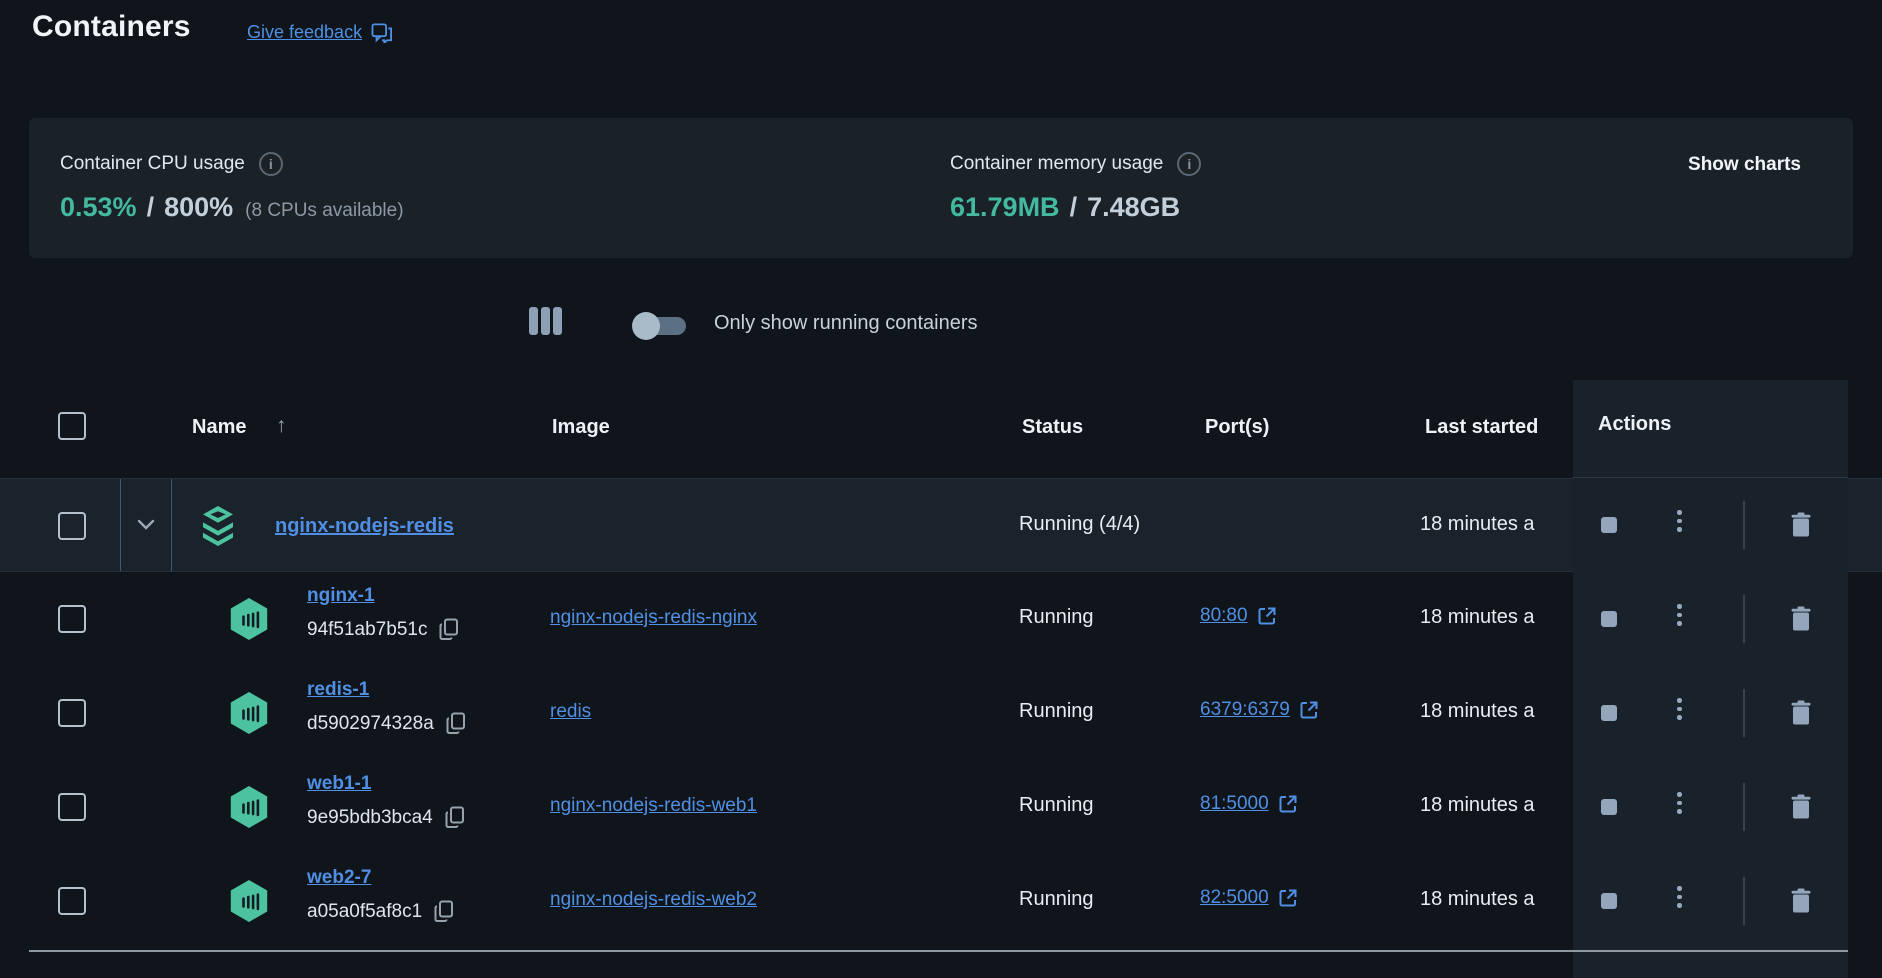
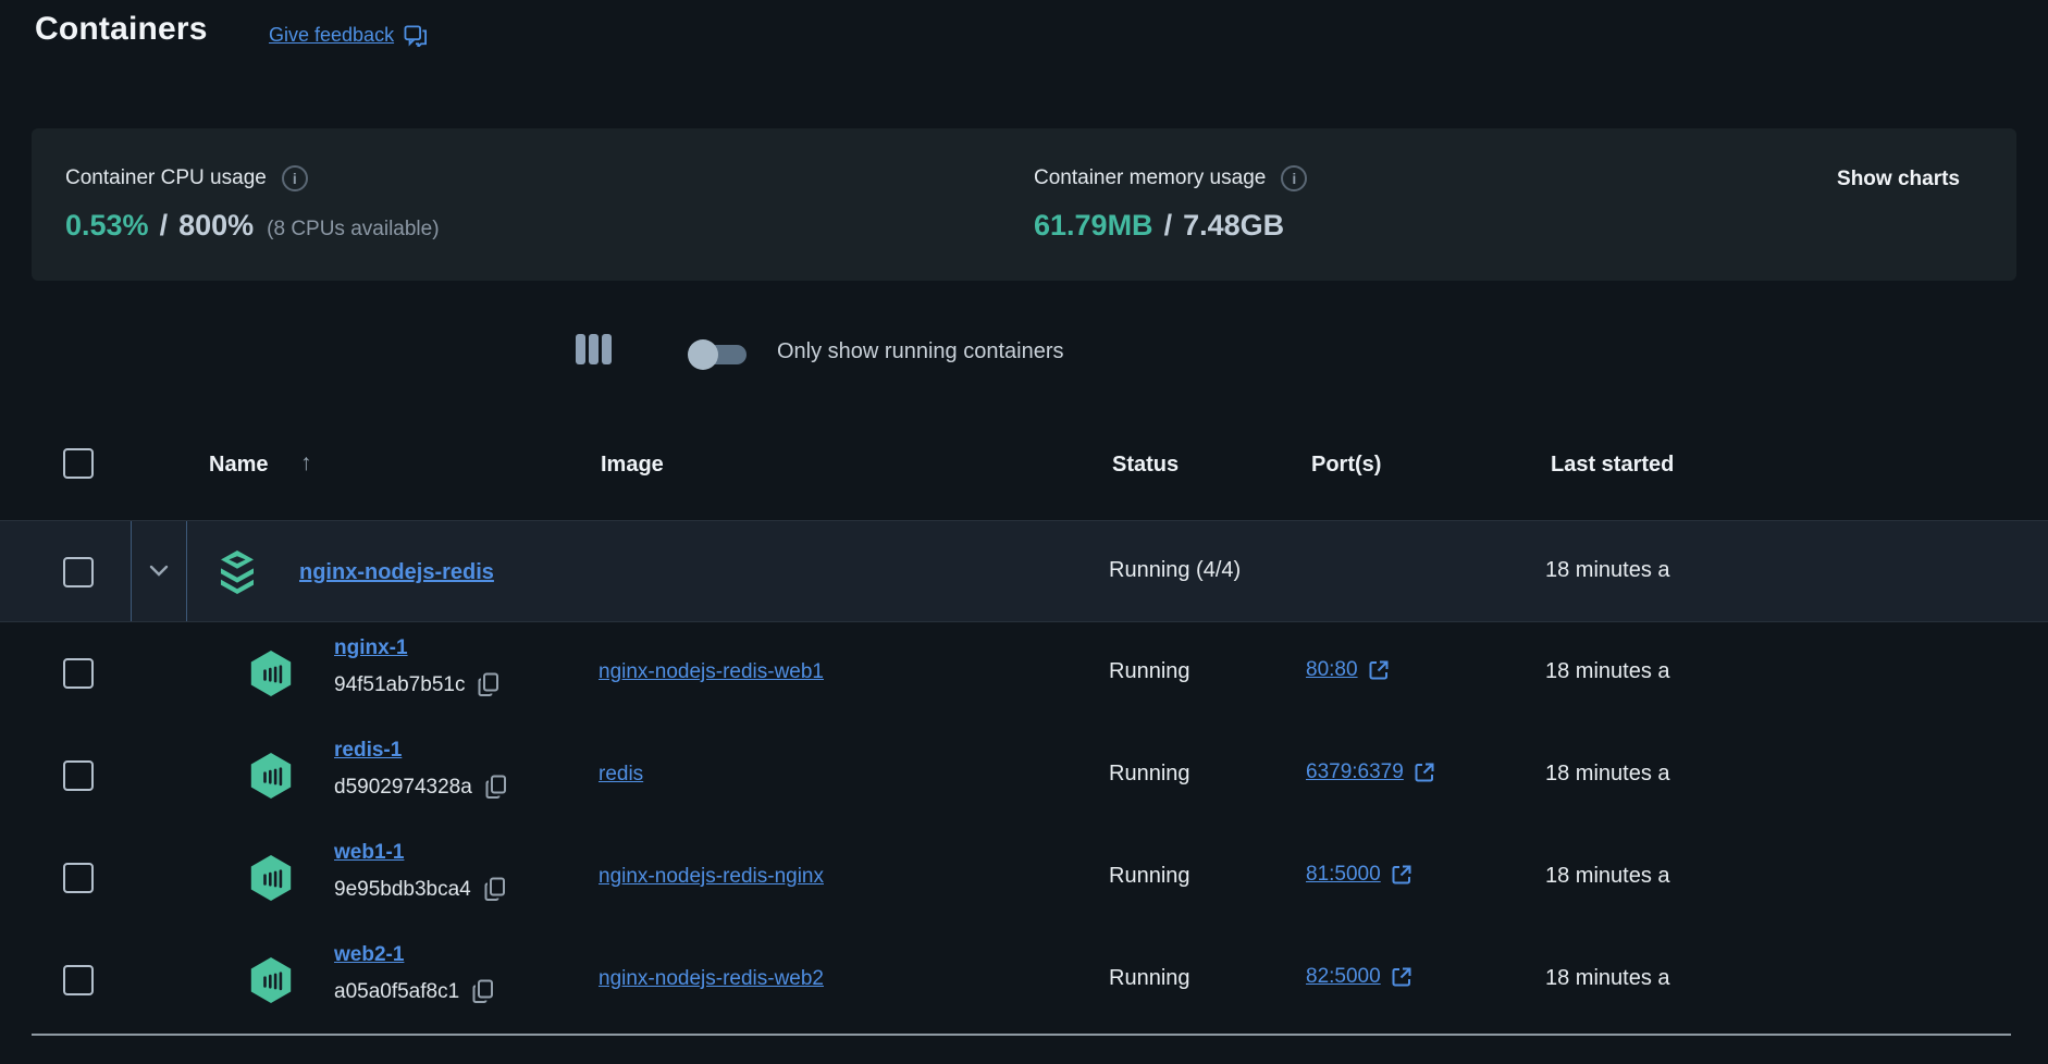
  Containers
  Give feedback
  Container CPU usage
  i
  0.53%
  /
  800%
  (8 CPUs available)
  Container memory usage
  i
  61.79MB
  /
  7.48GB
  Show charts
  Only show running containers
  Name
  ↑
  Image
  Status
  Port(s)
  Last started
  nginx-nodejs-redis
  Running (4/4)
  18 minutes a
  nginx-1
  94f51ab7b51c
- nginx-nodejs-redis-nginx
+ nginx-nodejs-redis-web1
  Running
  80:80
  18 minutes a
  redis-1
  d5902974328a
  redis
  Running
  6379:6379
  18 minutes a
  web1-1
  9e95bdb3bca4
- nginx-nodejs-redis-web1
+ nginx-nodejs-redis-nginx
  Running
  81:5000
  18 minutes a
- web2-7
+ web2-1
  a05a0f5af8c1
  nginx-nodejs-redis-web2
  Running
  82:5000
  18 minutes a
- Actions
